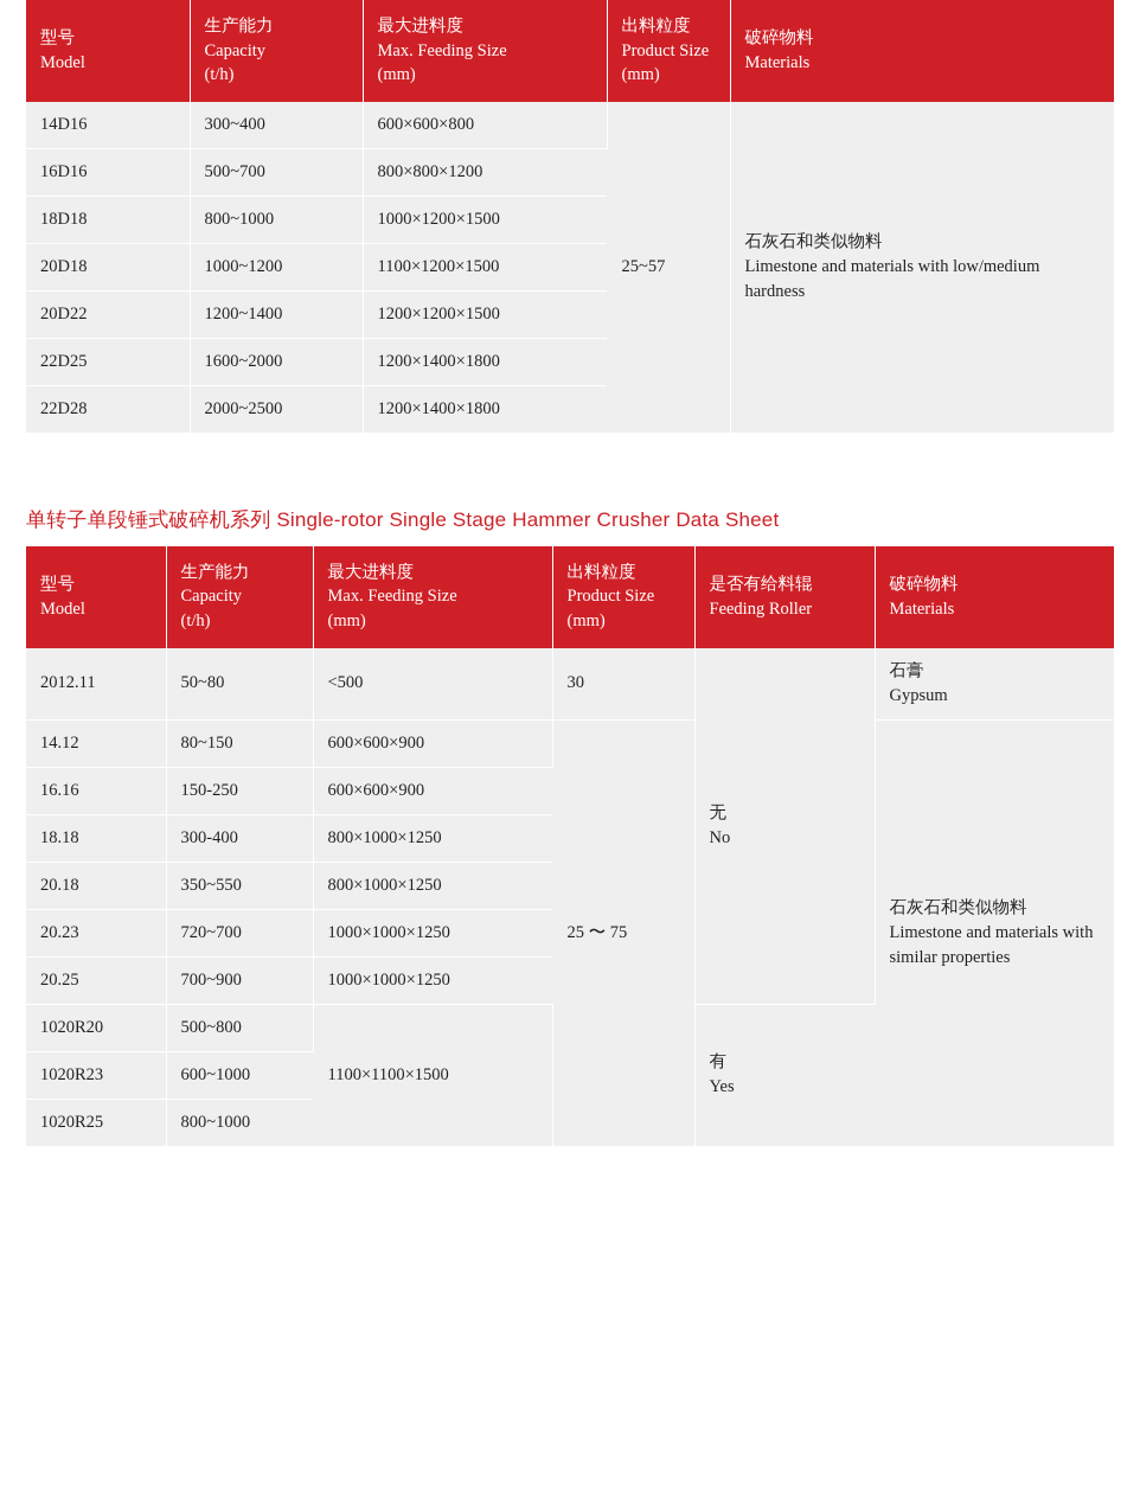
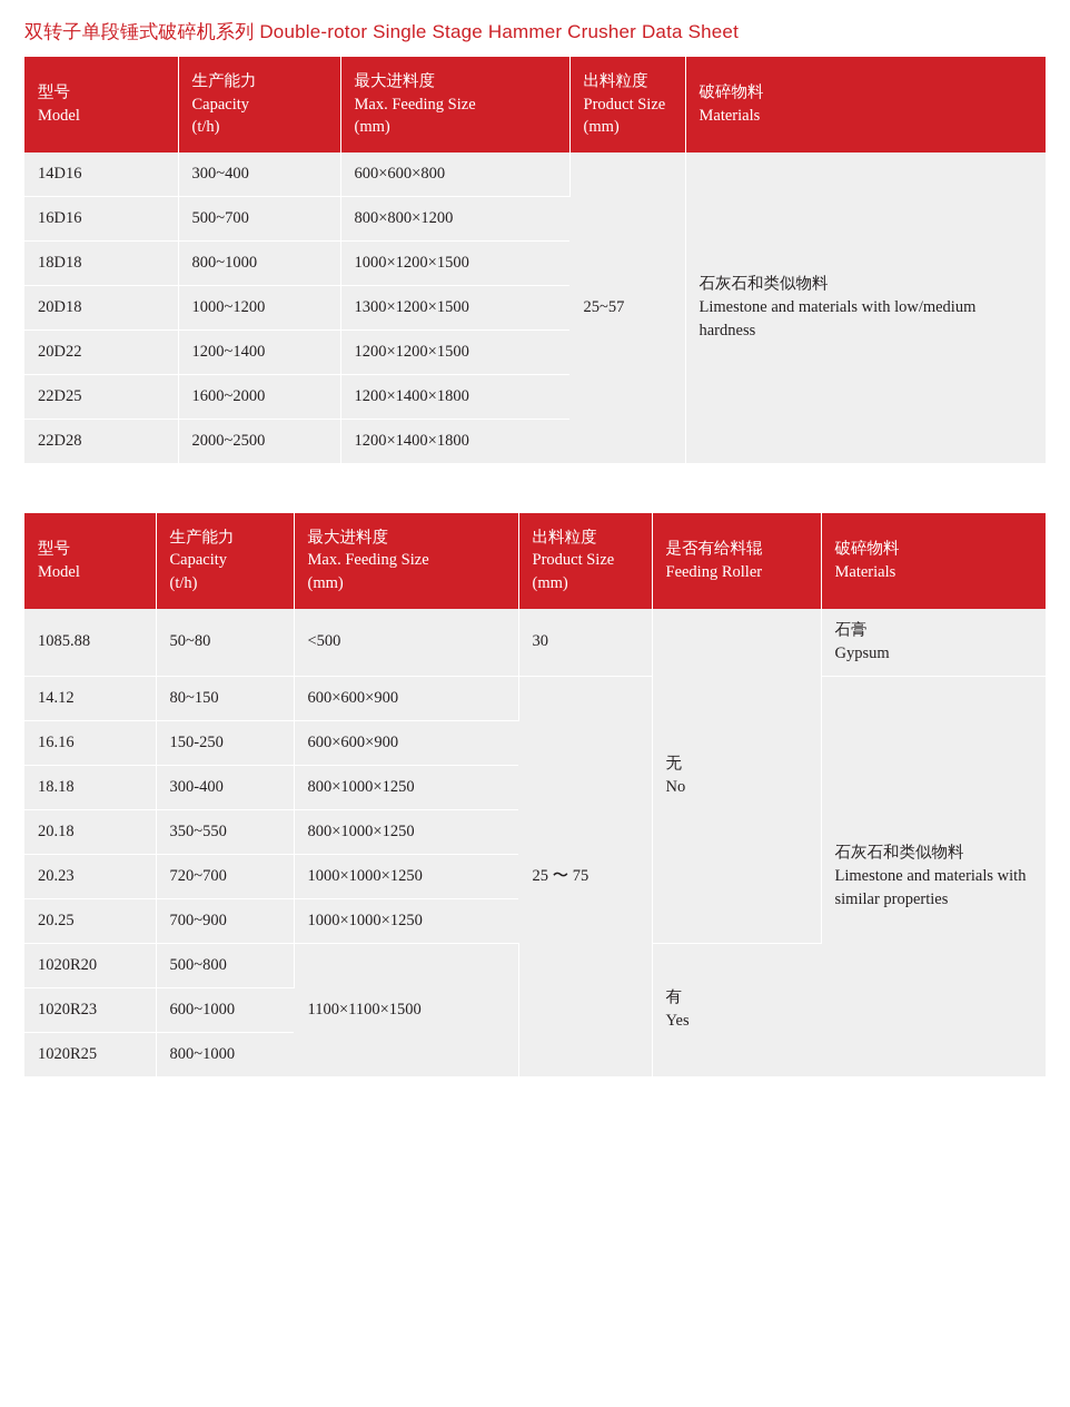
+ 双转子单段锤式破碎机系列 Double-rotor Single Stage Hammer Crusher Data Sheet
  型号 Model	生产能力 Capacity (t/h)	最大进料度 Max. Feeding Size (mm)	出料粒度 Product Size (mm)	破碎物料 Materials
  14D16	300~400	600×600×800	25~57	石灰石和类似物料 Limestone and materials with low/medium hardness
  16D16	500~700	800×800×1200
  18D18	800~1000	1000×1200×1500
- 20D18	1000~1200	1100×1200×1500
+ 20D18	1000~1200	1300×1200×1500
  20D22	1200~1400	1200×1200×1500
  22D25	1600~2000	1200×1400×1800
  22D28	2000~2500	1200×1400×1800
- 单转子单段锤式破碎机系列 Single-rotor Single Stage Hammer Crusher Data Sheet
  型号 Model	生产能力 Capacity (t/h)	最大进料度 Max. Feeding Size (mm)	出料粒度 Product Size (mm)	是否有给料辊 Feeding Roller	破碎物料 Materials
- 2012.11	50~80	<500	30	无 No	石膏 Gypsum
+ 1085.88	50~80	<500	30	无 No	石膏 Gypsum
  14.12	80~150	600×600×900	25 〜 75	石灰石和类似物料 Limestone and materials with similar properties
  16.16	150-250	600×600×900
  18.18	300-400	800×1000×1250
  20.18	350~550	800×1000×1250
  20.23	720~700	1000×1000×1250
  20.25	700~900	1000×1000×1250
  1020R20	500~800	1100×1100×1500	有 Yes
  1020R23	600~1000
  1020R25	800~1000
